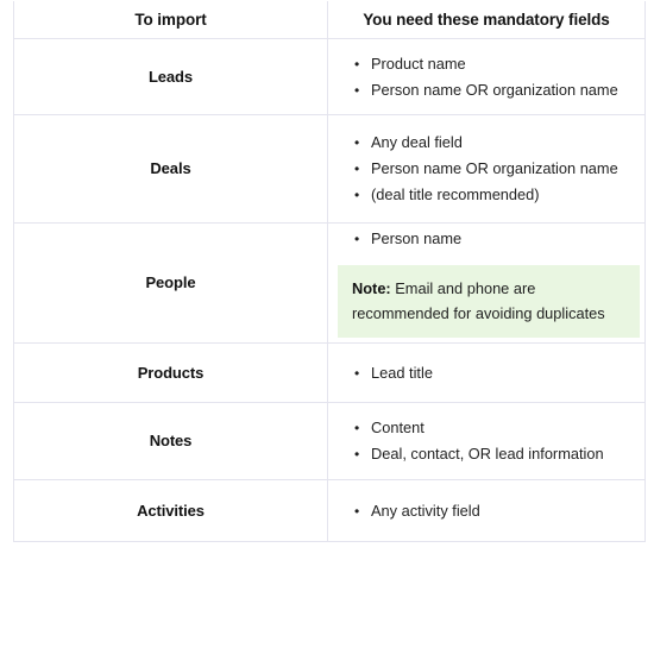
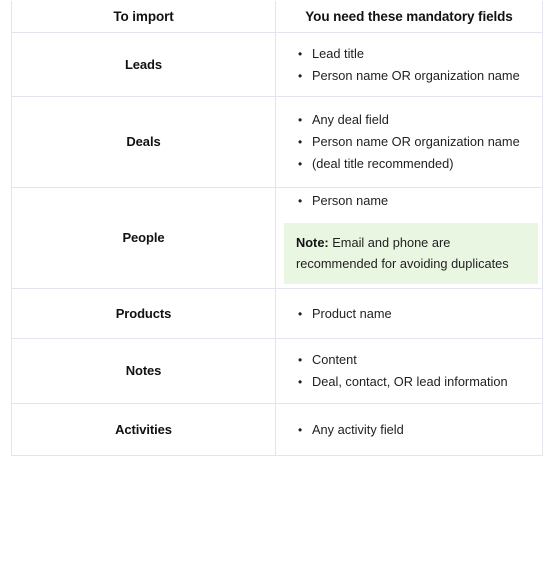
  To import	You need these mandatory fields
- Leads	Product name Person name OR organization name
+ Leads	Lead title Person name OR organization name
  Deals	Any deal field Person name OR organization name (deal title recommended)
  People	Person name Note: Email and phone are recommended for avoiding duplicates
- Products	Lead title
+ Products	Product name
  Notes	Content Deal, contact, OR lead information
  Activities	Any activity field
